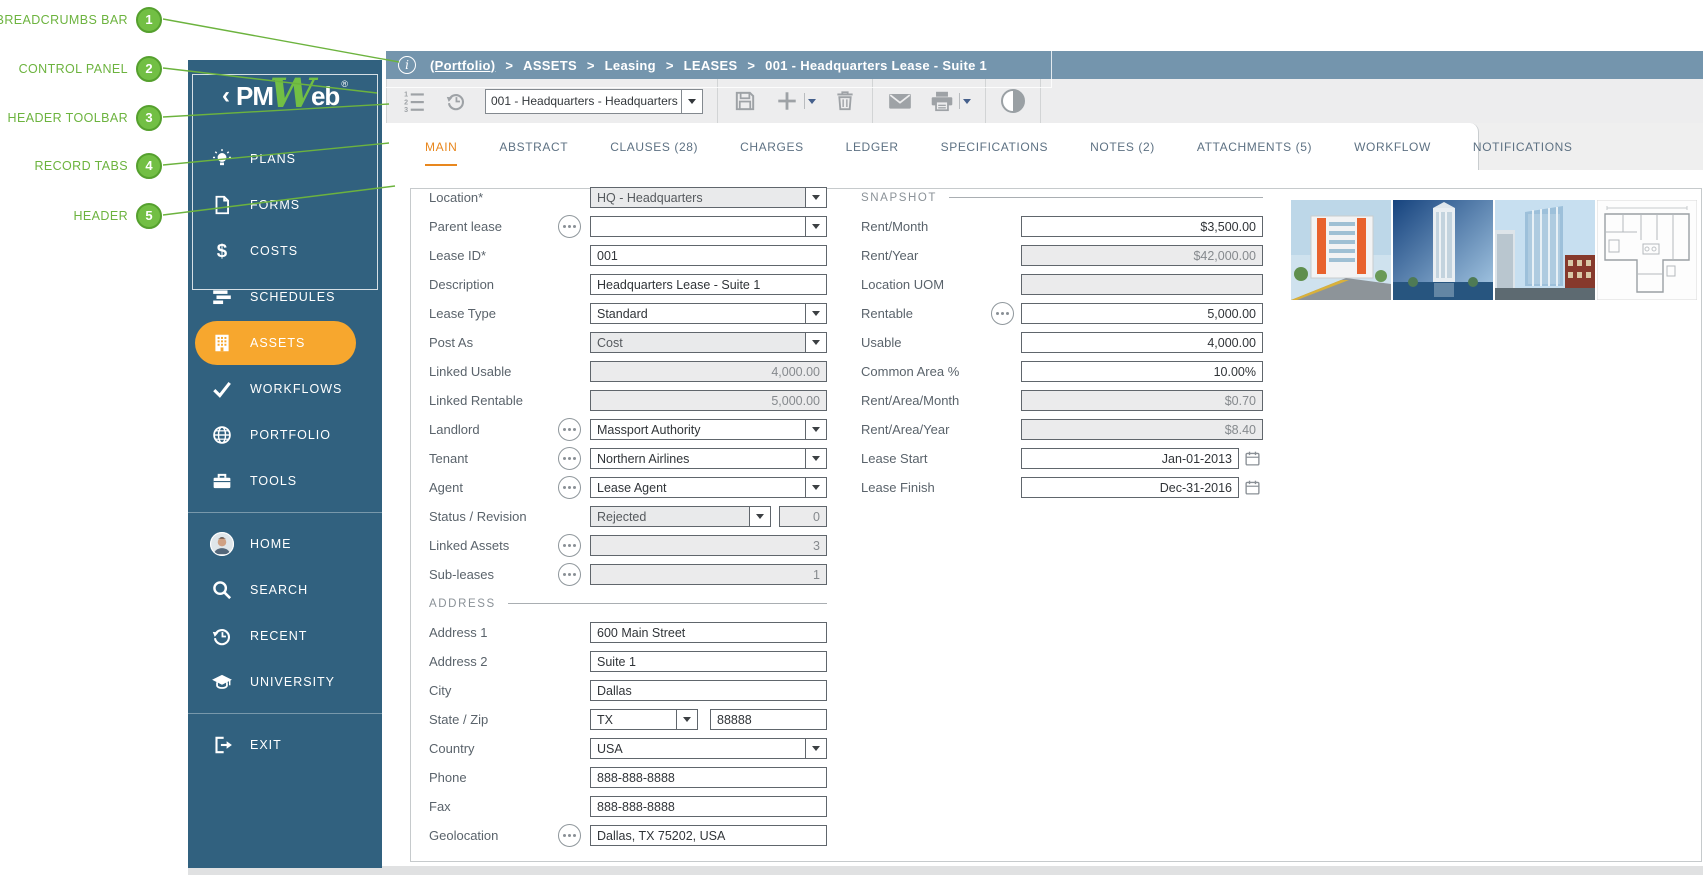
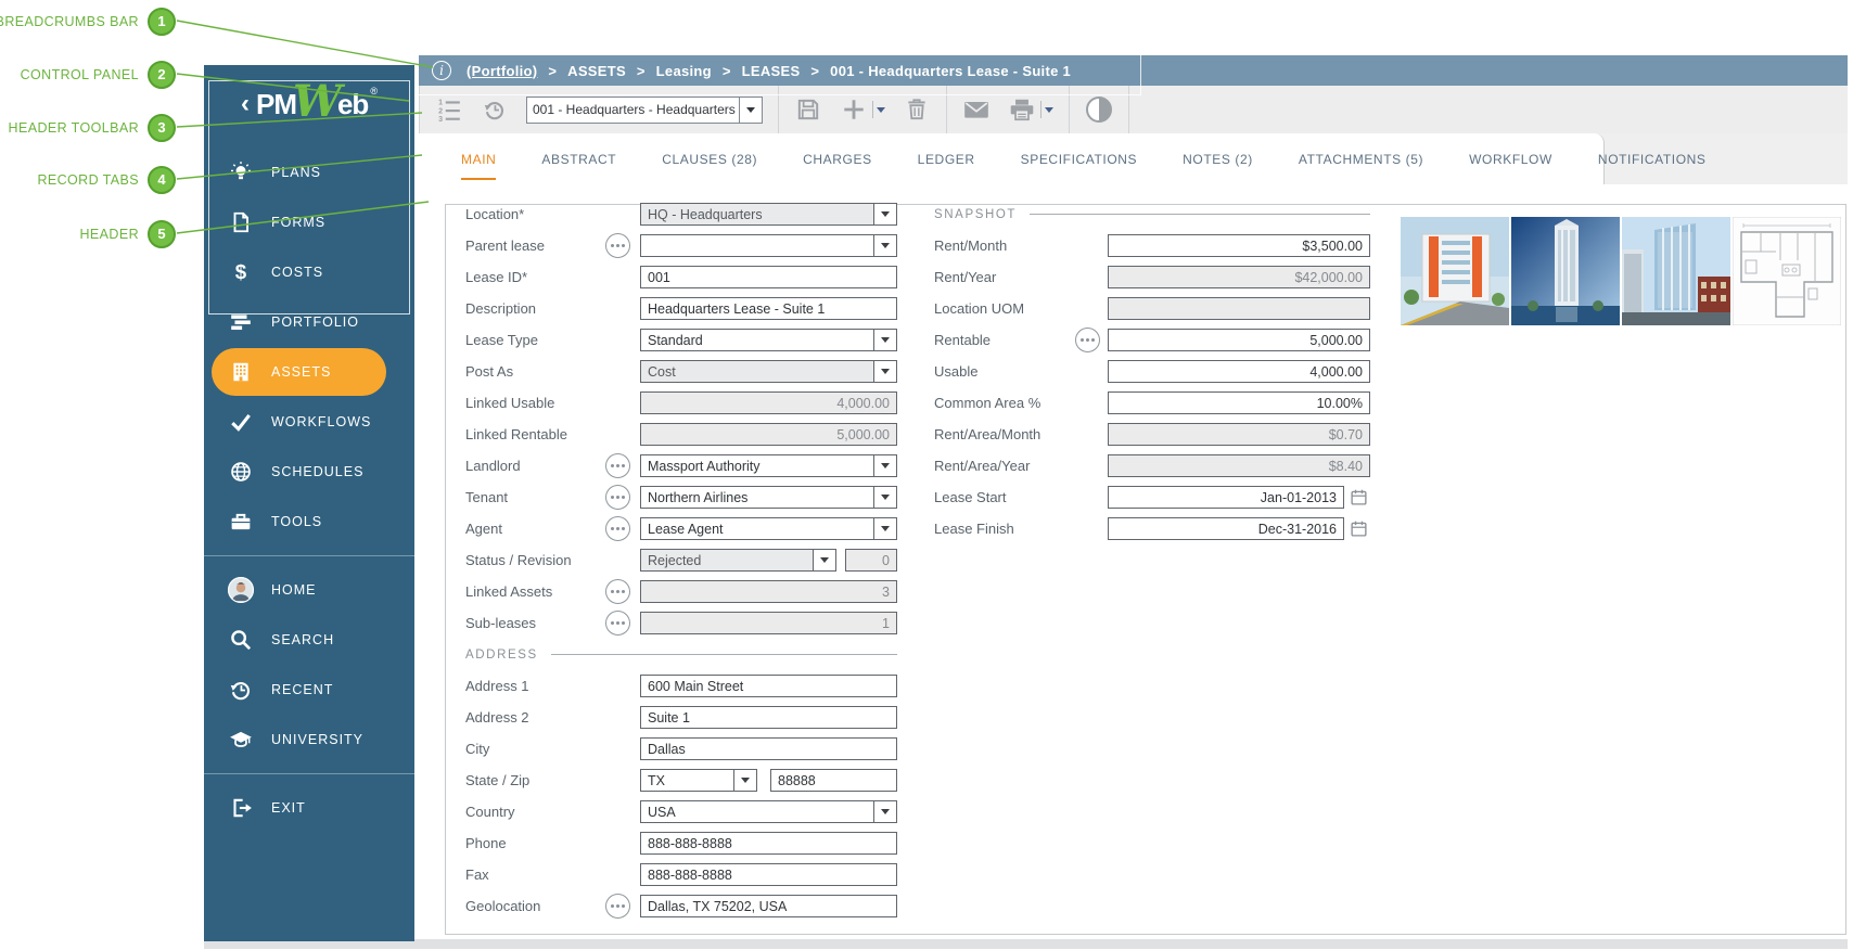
  READCRUMBS BAR
  1
  CONTROL PANEL
  2
  HEADER TOOLBAR
  3
  RECORD TABS
  4
  HEADER
  5
  ‹
  PM
  W
  eb
  ®
  PLANS
  FORMS
  $
  COSTS
- SCHEDULES
+ PORTFOLIO
  ASSETS
  WORKFLOWS
- PORTFOLIO
+ SCHEDULES
  TOOLS
  HOME
  SEARCH
  RECENT
  UNIVERSITY
  EXIT
  i
  (Portfolio) > ASSETS > Leasing > LEASES > 001 - Headquarters Lease - Suite 1
  1
  2
  3
  001 - Headquarters - Headquarters
  MAIN
  ABSTRACT
  CLAUSES (28)
  CHARGES
  LEDGER
  SPECIFICATIONS
  NOTES (2)
  ATTACHMENTS (5)
  WORKFLOW
  NOTIFICATIONS
  Location*
  HQ - Headquarters
  Parent lease
  Lease ID*
  001
  Description
  Headquarters Lease - Suite 1
  Lease Type
  Standard
  Post As
  Cost
  Linked Usable
  4,000.00
  Linked Rentable
  5,000.00
  Landlord
  Massport Authority
  Tenant
  Northern Airlines
  Agent
  Lease Agent
  Status / Revision
  Rejected
  0
  Linked Assets
  3
  Sub-leases
  1
  ADDRESS
  Address 1
  600 Main Street
  Address 2
  Suite 1
  City
  Dallas
  State / Zip
  TX
  88888
  Country
  USA
  Phone
  888-888-8888
  Fax
  888-888-8888
  Geolocation
  Dallas, TX 75202, USA
  SNAPSHOT
  Rent/Month
  $3,500.00
  Rent/Year
  $42,000.00
  Location UOM
  Rentable
  5,000.00
  Usable
  4,000.00
  Common Area %
  10.00%
  Rent/Area/Month
  $0.70
  Rent/Area/Year
  $8.40
  Lease Start
  Jan-01-2013
  Lease Finish
  Dec-31-2016
